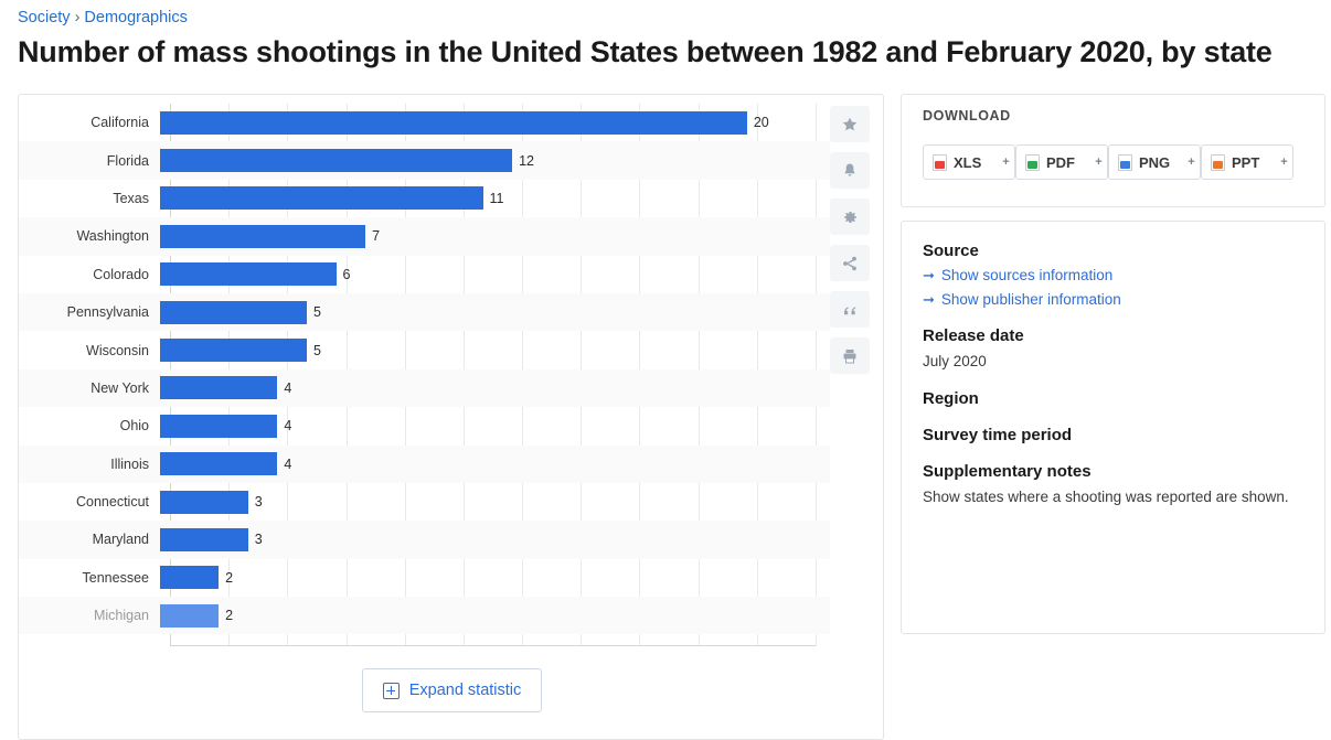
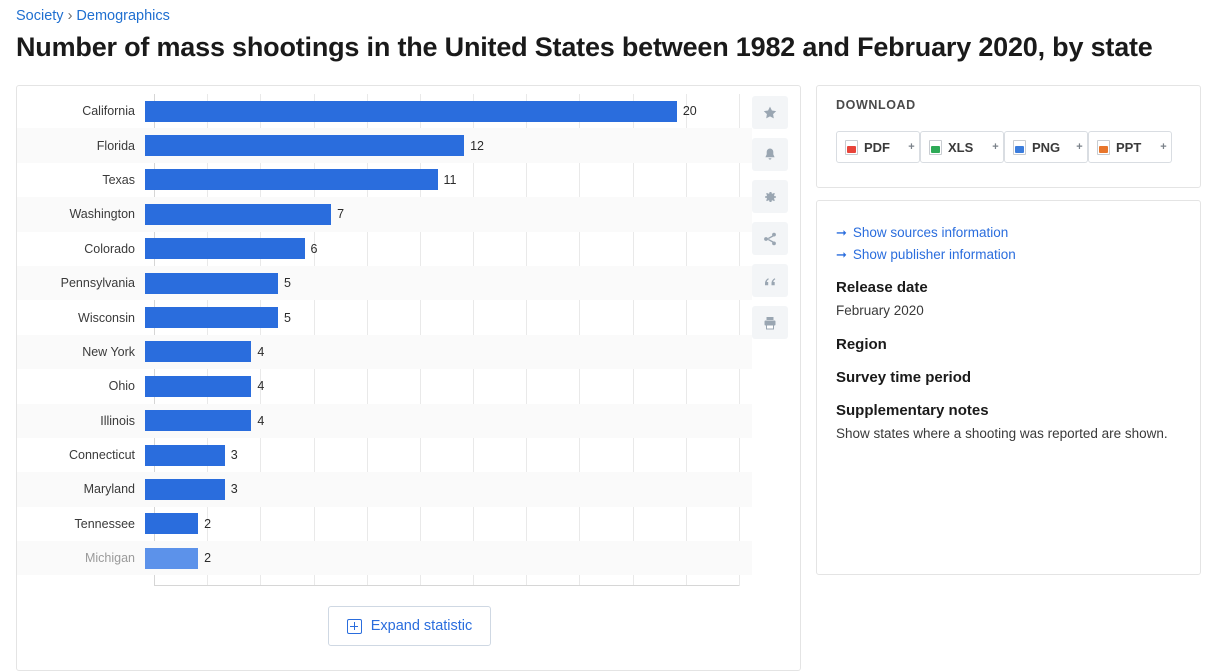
  Society › Demographics
  Number of mass shootings in the United States between 1982 and February 2020, by state
  California
  20
  Florida
  12
  Texas
  11
  Washington
  7
  Colorado
  6
  Pennsylvania
  5
  Wisconsin
  5
  New York
  4
  Ohio
  4
  Illinois
  4
  Connecticut
  3
  Maryland
  3
  Tennessee
  2
  Michigan
  2
  Expand statistic
  DOWNLOAD
- XLS
+ PDF
  +
- PDF
+ XLS
  +
  PNG
  +
  PPT
  +
- Source
  ➞
  Show sources information
  ➞
  Show publisher information
  Release date
- July 2020
+ February 2020
  Region
  Survey time period
  Supplementary notes
  Show states where a shooting was reported are shown.
